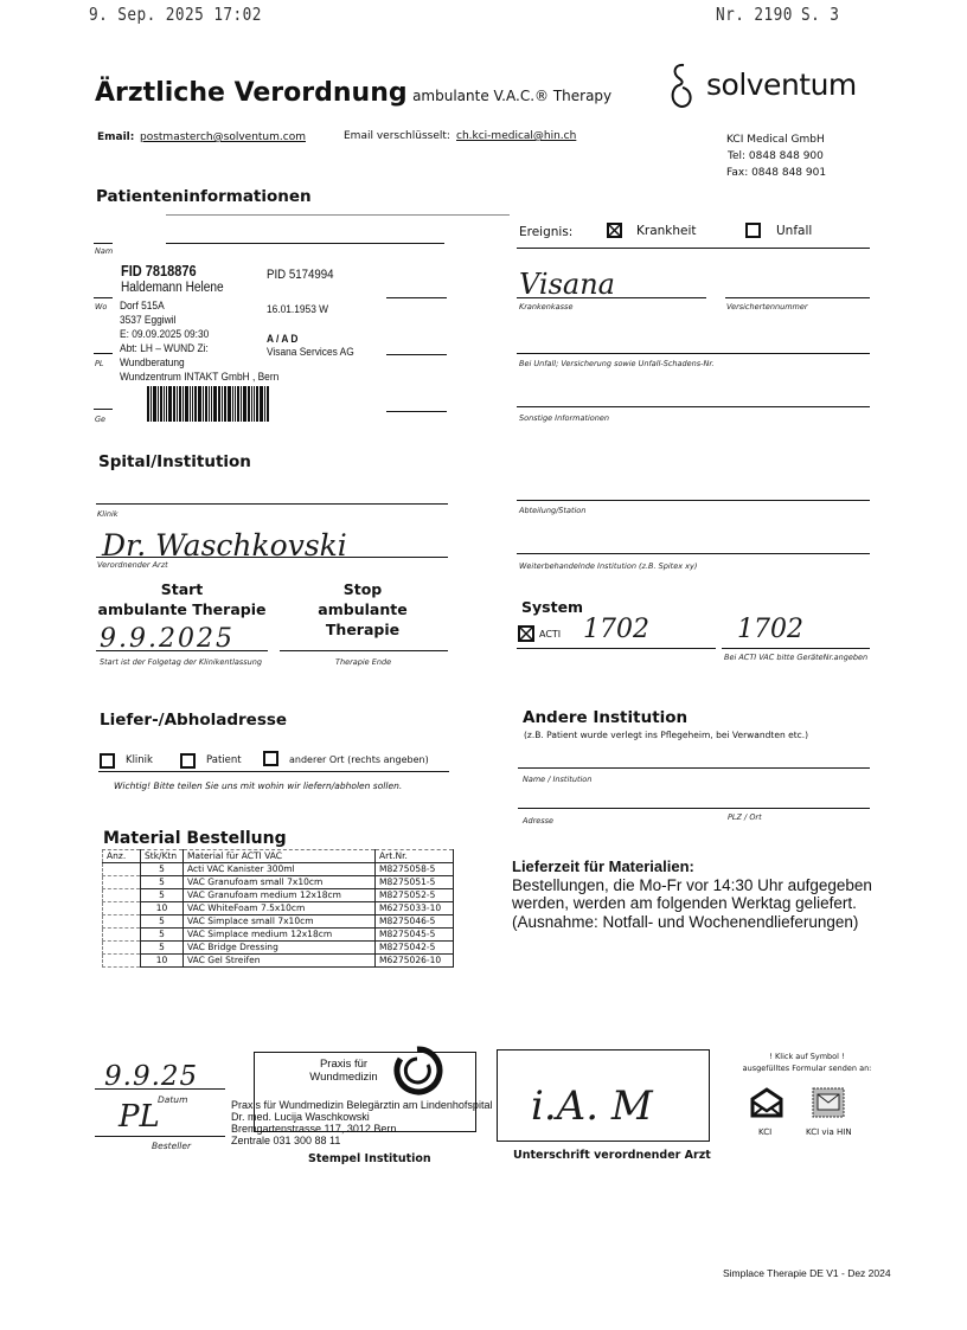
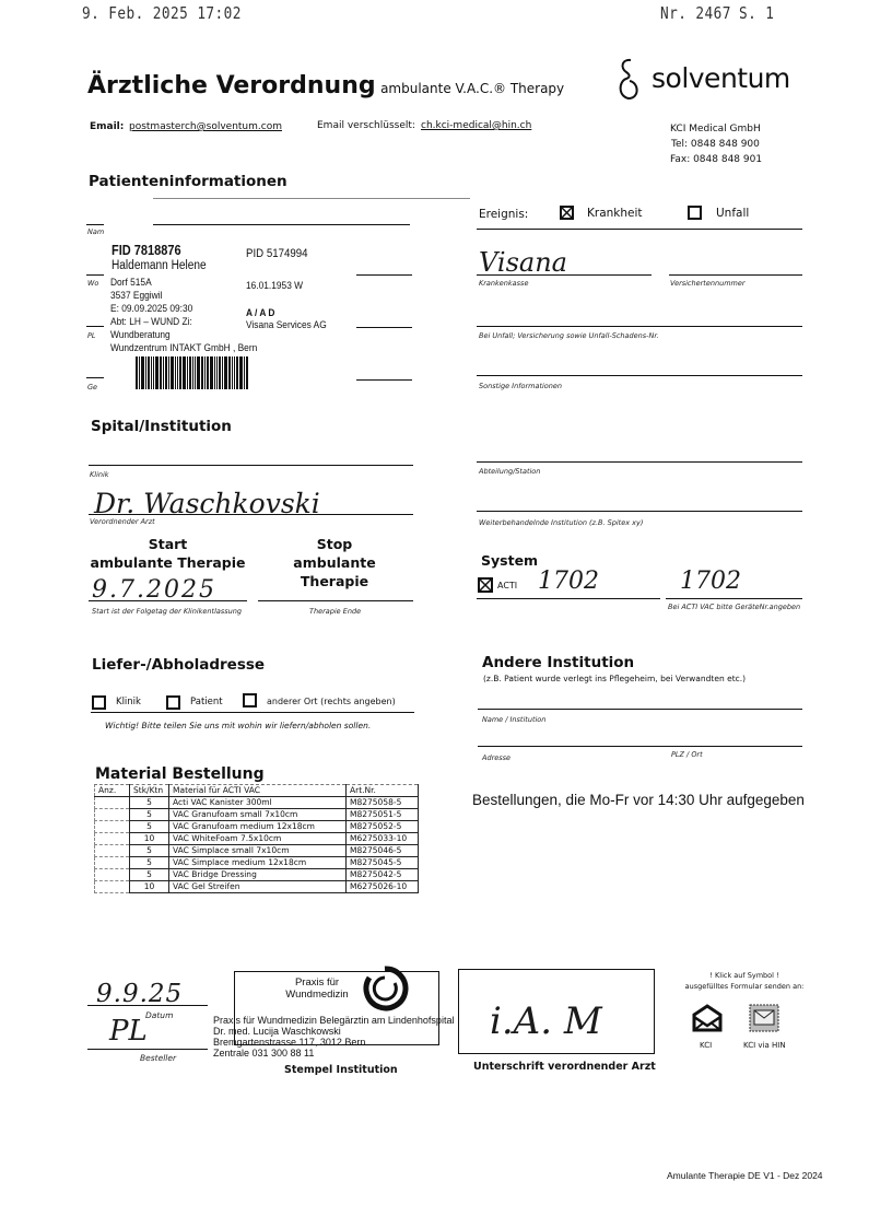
- 9. Sep. 2025 17:02
+ 9. Feb. 2025 17:02
- Nr. 2190
+ Nr. 2467
- S. 3
+ S. 1
  Ärztliche Verordnung ambulante V.A.C.® Therapy
  solventum
  Email:
  postmasterch@solventum.com
  Email verschlüsselt:
  ch.kci-medical@hin.ch
  KCI Medical GmbH
  Tel: 0848 848 900
  Fax: 0848 848 901
  Patienteninformationen
  Nam
  FID 7818876
  PID 5174994
  Haldemann Helene
  Wo
  Dorf 515A
  16.01.1953 W
  3537 Eggiwil
  E: 09.09.2025 09:30
  A / A D
  Abt: LH – WUND Zi:
  Visana Services AG
  PL
  Wundberatung
  Wundzentrum INTAKT GmbH , Bern
  Ge
  Ereignis:
  Krankheit
  Unfall
  Visana
  Krankenkasse
  Versichertennummer
  Bei Unfall; Versicherung sowie Unfall-Schadens-Nr.
  Sonstige Informationen
  Spital/Institution
  Klinik
  Abteilung/Station
  Dr. Waschkovski
  Verordnender Arzt
  Weiterbehandelnde Institution (z.B. Spitex xy)
  Start
  ambulante Therapie
  Stop
  ambulante Therapie
- 9.9.2025
+ 9.7.2025
  Start ist der Folgetag der Klinikentlassung
  Therapie Ende
  System
  ACTI
  1702
  1702
  Bei ACTI VAC bitte GeräteNr.angeben
  Liefer-/Abholadresse
  Klinik
  Patient
  anderer Ort (rechts angeben)
  Wichtig! Bitte teilen Sie uns mit wohin wir liefern/abholen sollen.
  Andere Institution
  (z.B. Patient wurde verlegt ins Pflegeheim, bei Verwandten etc.)
  Name / Institution
  Adresse
  PLZ / Ort
  Material Bestellung
  Anz.	Stk/Ktn	Material für ACTI VAC	Art.Nr.
  	5	Acti VAC Kanister 300ml	M8275058-5
  	5	VAC Granufoam small 7x10cm	M8275051-5
  	5	VAC Granufoam medium 12x18cm	M8275052-5
  	10	VAC WhiteFoam 7.5x10cm	M6275033-10
  	5	VAC Simplace small 7x10cm	M8275046-5
  	5	VAC Simplace medium 12x18cm	M8275045-5
  	5	VAC Bridge Dressing	M8275042-5
  	10	VAC Gel Streifen	M6275026-10
- Lieferzeit für Materialien:
  Bestellungen, die Mo-Fr vor 14:30 Uhr aufgegeben
- werden, werden am folgenden Werktag geliefert.
- (Ausnahme: Notfall- und Wochenendlieferungen)
  9.9.25
  Datum
  PL
  Besteller
  Praxis für
  Wundmedizin
  Praxis für Wundmedizin Belegärztin am Lindenhofspital
  Dr. med. Lucija Waschkowski
  Bremgartenstrasse 117, 3012 Bern
  Zentrale 031 300 88 11
  Stempel Institution
  i.A. M
  Unterschrift verordnender Arzt
  ! Klick auf Symbol !
  ausgefülltes Formular senden an:
  KCI
  KCI via HIN
- Simplace Therapie DE V1 - Dez 2024
+ Amulante Therapie DE V1 - Dez 2024
